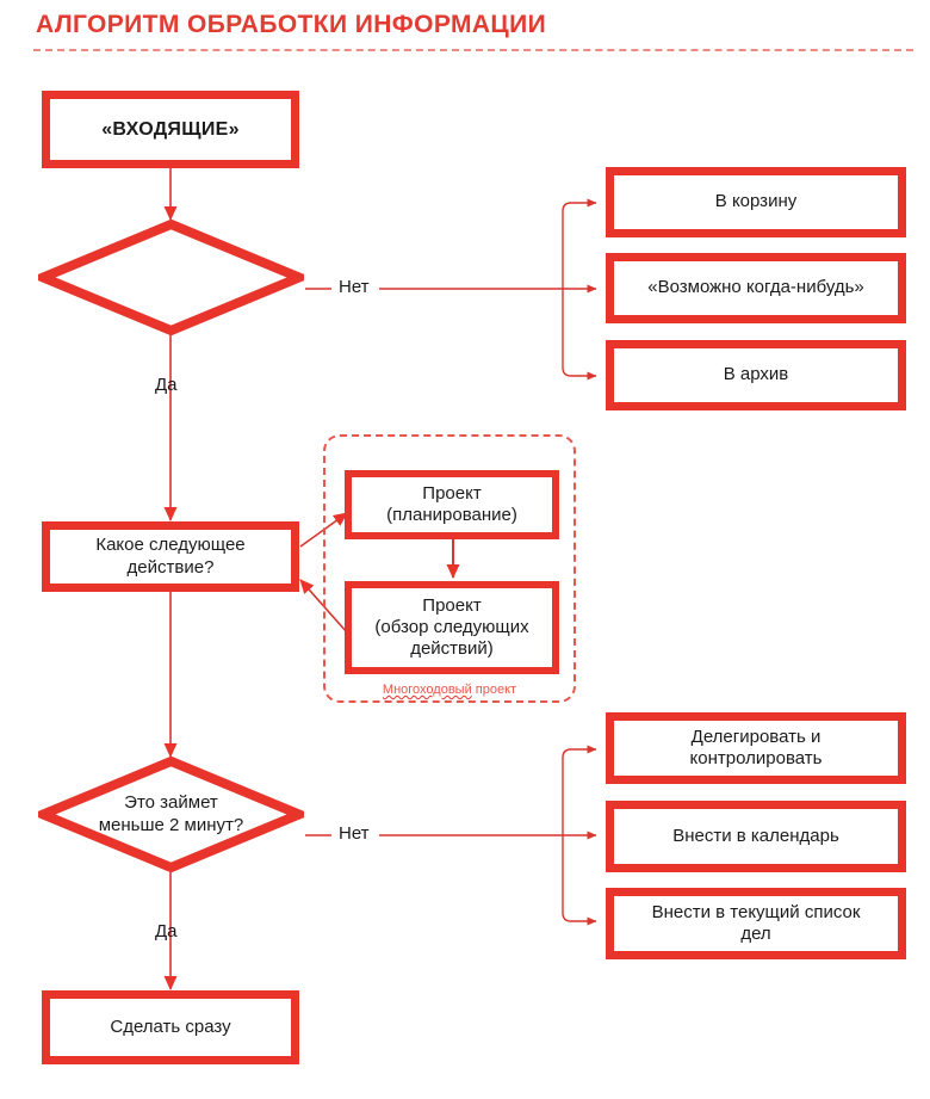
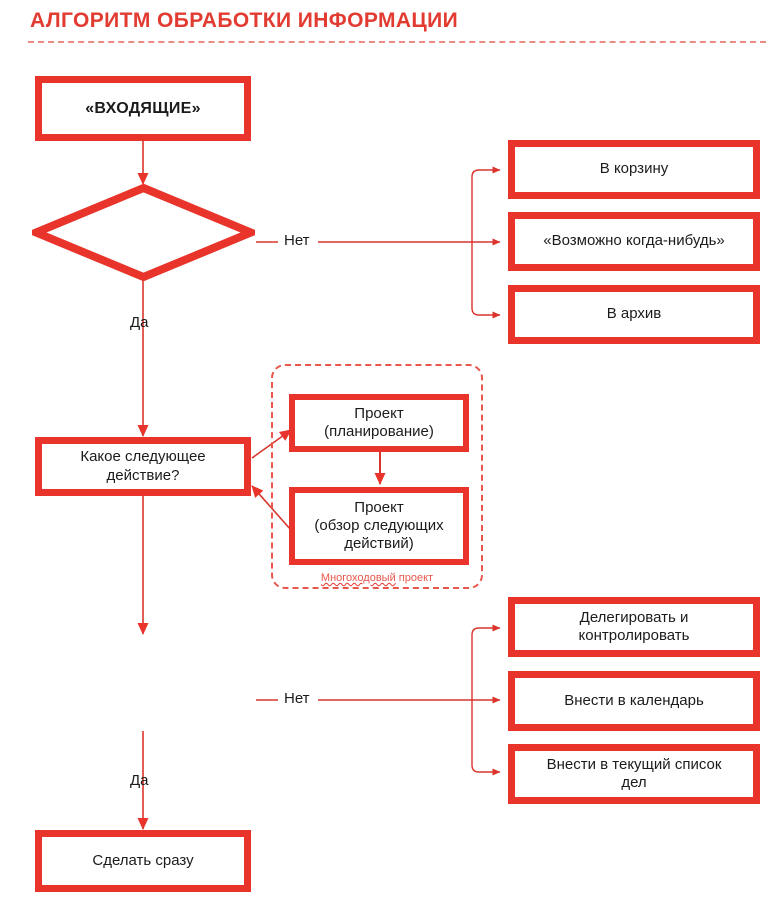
  АЛГОРИТМ ОБРАБОТКИ ИНФОРМАЦИИ
  «ВХОДЯЩИЕ»
  Да
  Нет
  В корзину
  «Возможно когда-нибудь»
  В архив
  Какое следующее
  действие?
  Многоходовый проект
  Проект
  (планирование)
  Проект
  (обзор следующих
  действий)
- Это займет
- меньше 2 минут?
  Да
  Нет
  Делегировать и
  контролировать
  Внести в календарь
  Внести в текущий список
  дел
  Сделать сразу
